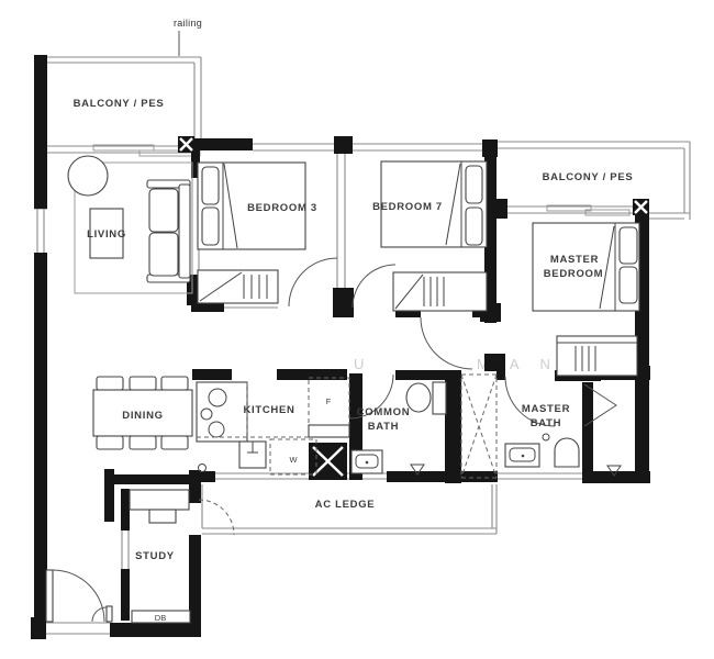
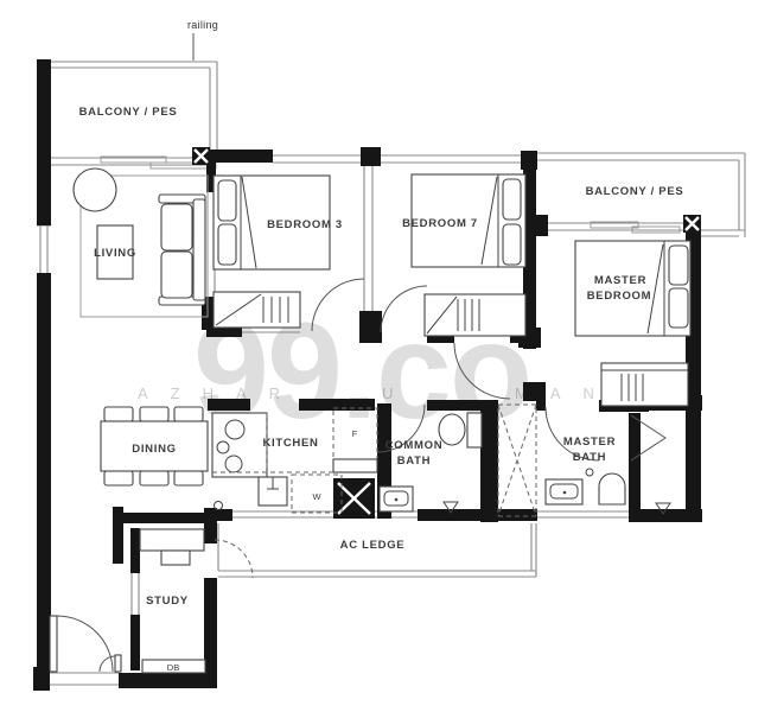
+ 99.co
+ AZHAR
  U
  BALCONY / PES
  LIVING
  BEDROOM 3
  BEDROOM 7
  BALCONY / PES
  MASTER
  BEDROOM
  DINING
  KITCHEN
  COMMON
  BATH
  MASTER
  BATH
  AC LEDGE
  STUDY
  railing
  DB
  F
  W
